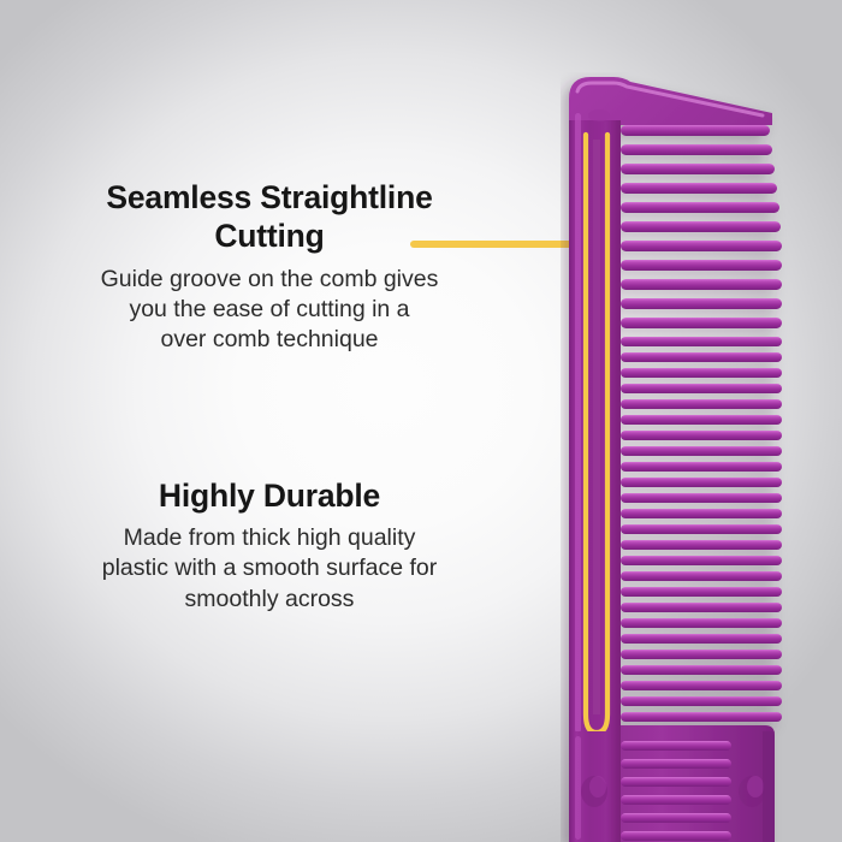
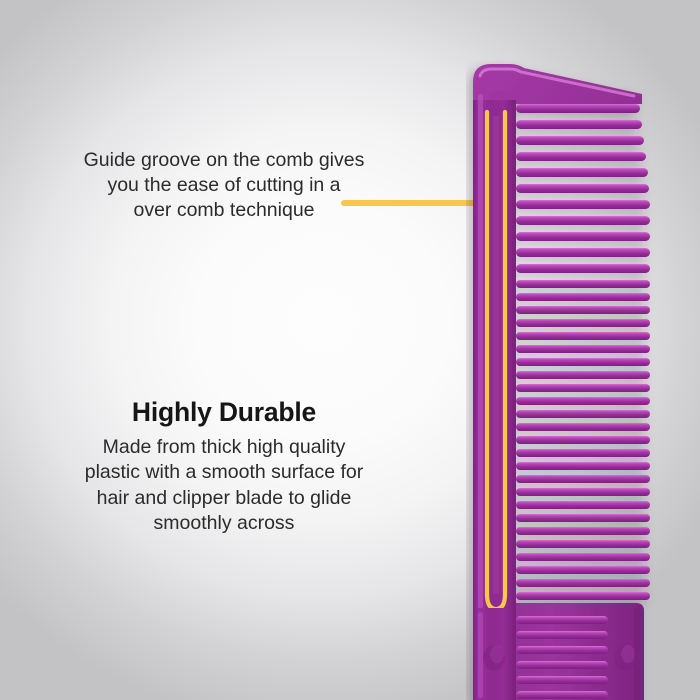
- Seamless Straightline
- Cutting
  Guide groove on the comb gives
  you the ease of cutting in a
  over comb technique
  Highly Durable
  Made from thick high quality
  plastic with a smooth surface for
+ hair and clipper blade to glide
  smoothly across
